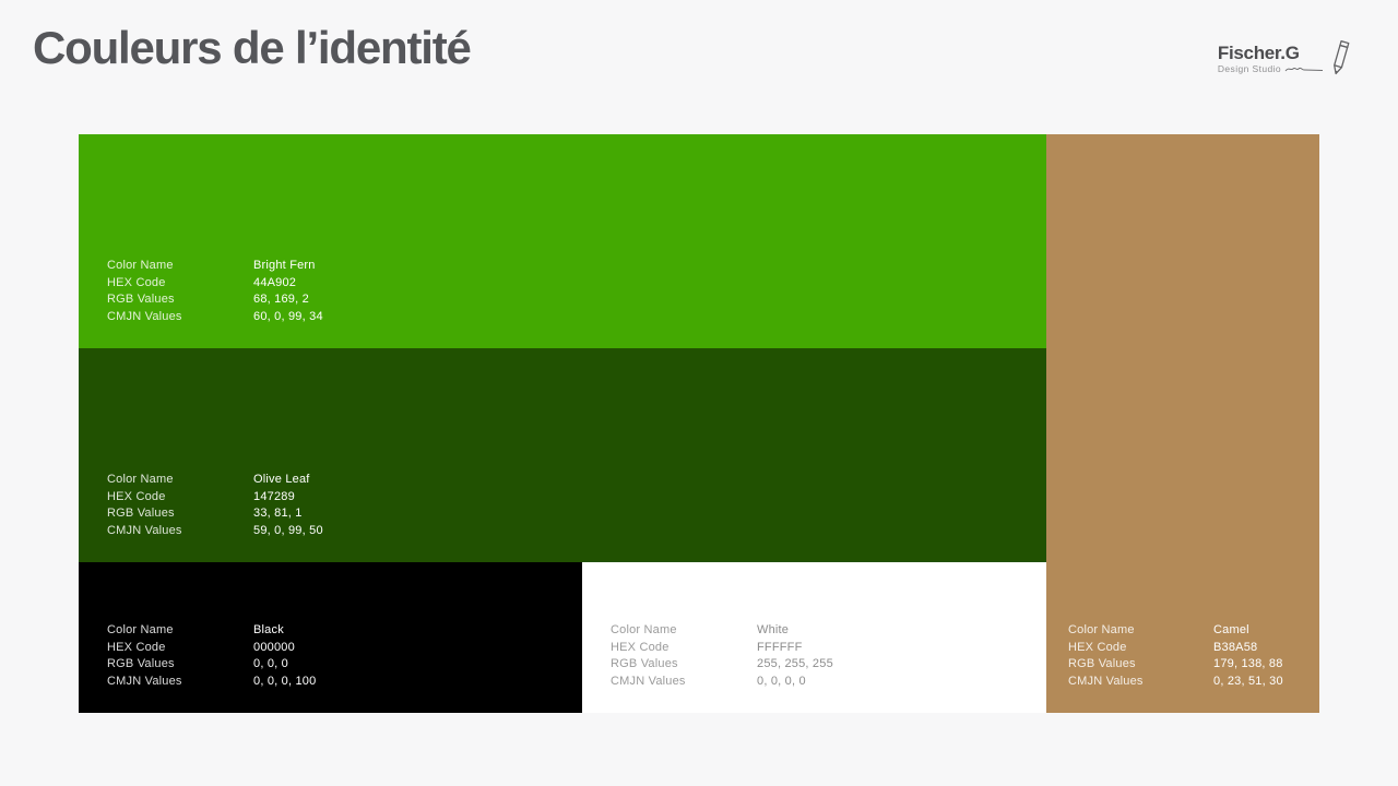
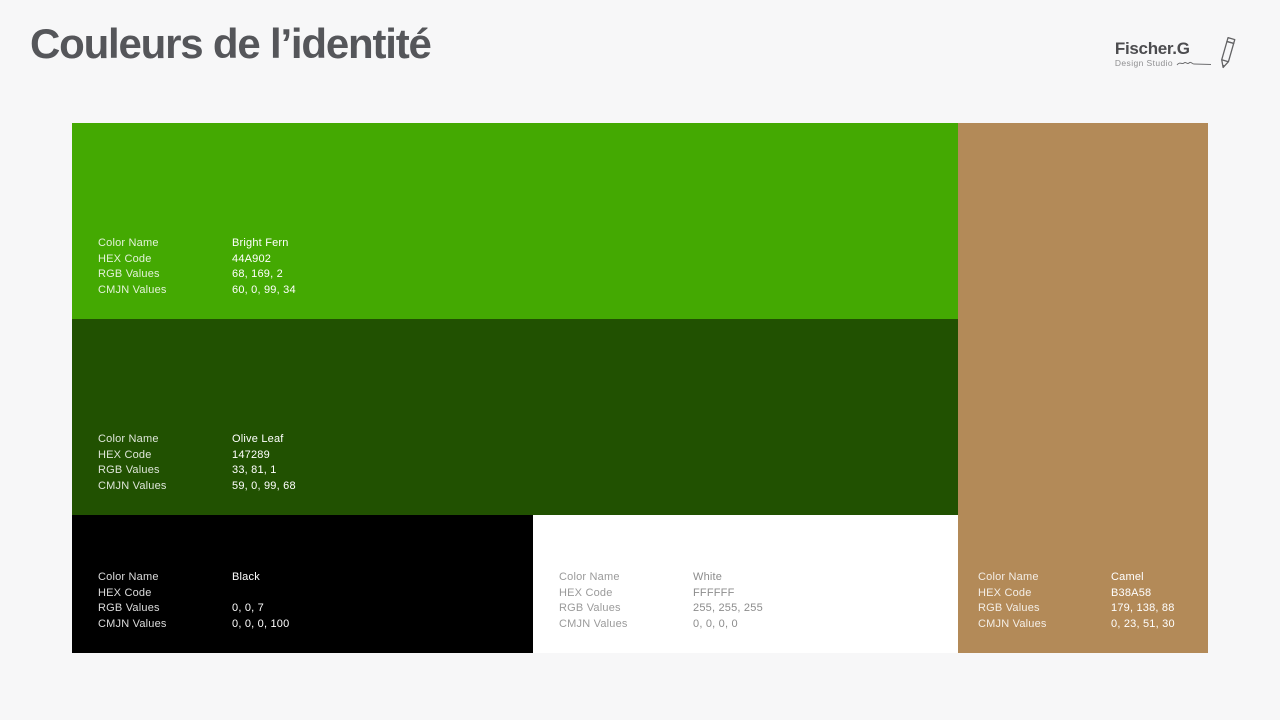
  Couleurs de l’identité
  Fischer.G
  Design Studio
  Color Name
  Bright Fern
  HEX Code
  44A902
  RGB Values
  68, 169, 2
  CMJN Values
  60, 0, 99, 34
  Color Name
  Olive Leaf
  HEX Code
  147289
  RGB Values
  33, 81, 1
  CMJN Values
- 59, 0, 99, 50
+ 59, 0, 99, 68
  Color Name
  Black
  HEX Code
- 000000
  RGB Values
- 0, 0, 0
+ 0, 0, 7
  CMJN Values
  0, 0, 0, 100
  Color Name
  White
  HEX Code
  FFFFFF
  RGB Values
  255, 255, 255
  CMJN Values
  0, 0, 0, 0
  Color Name
  Camel
  HEX Code
  B38A58
  RGB Values
  179, 138, 88
  CMJN Values
  0, 23, 51, 30
